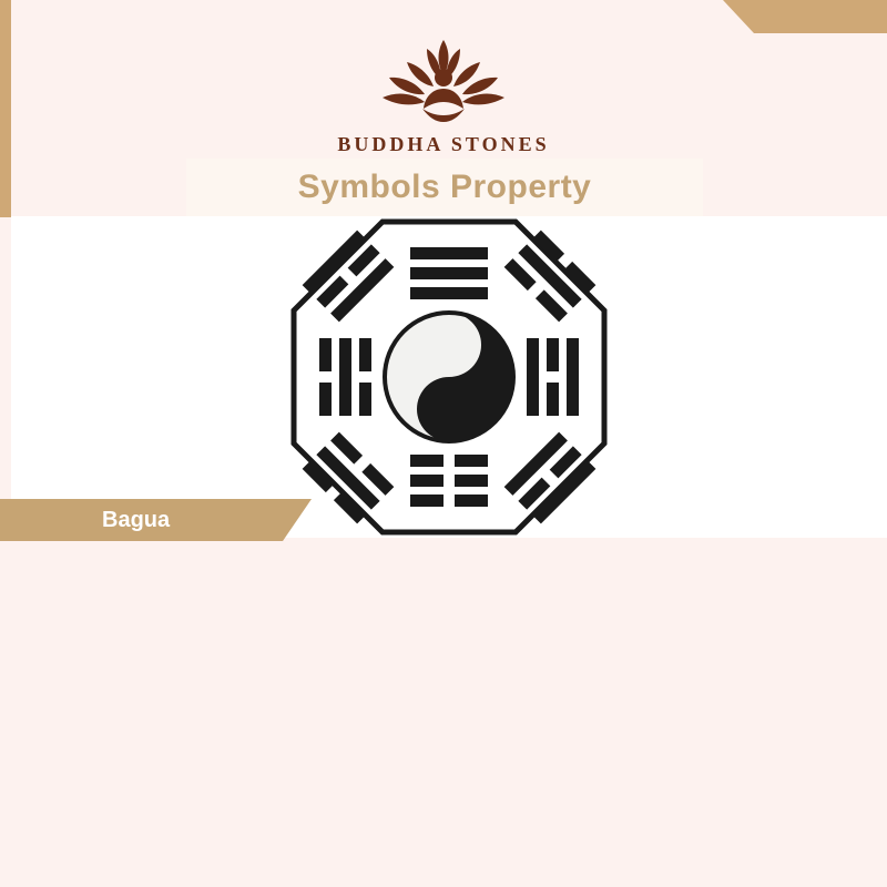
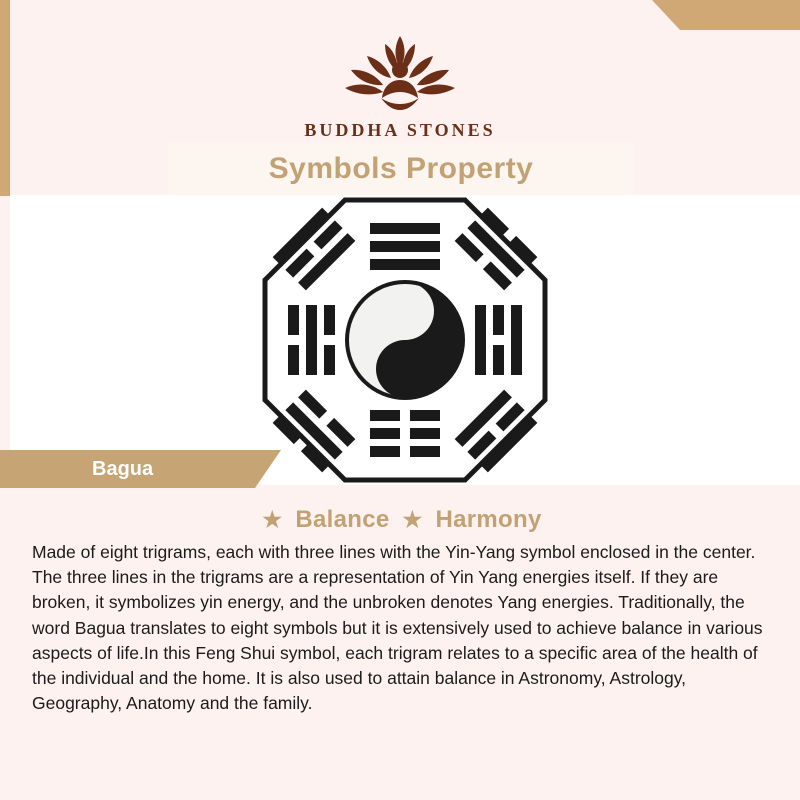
  BUDDHA STONES
  Symbols Property
  Bagua
+ ★ Balance ★ Harmony
+ Made of eight trigrams, each with three lines with the Yin-Yang symbol enclosed in the center. The three lines in the trigrams are a representation of Yin Yang energies itself. If they are broken, it symbolizes yin energy, and the unbroken denotes Yang energies. Traditionally, the word Bagua translates to eight symbols but it is extensively used to achieve balance in various aspects of life.In this Feng Shui symbol, each trigram relates to a specific area of the health of the individual and the home. It is also used to attain balance in Astronomy, Astrology, Geography, Anatomy and the family.
